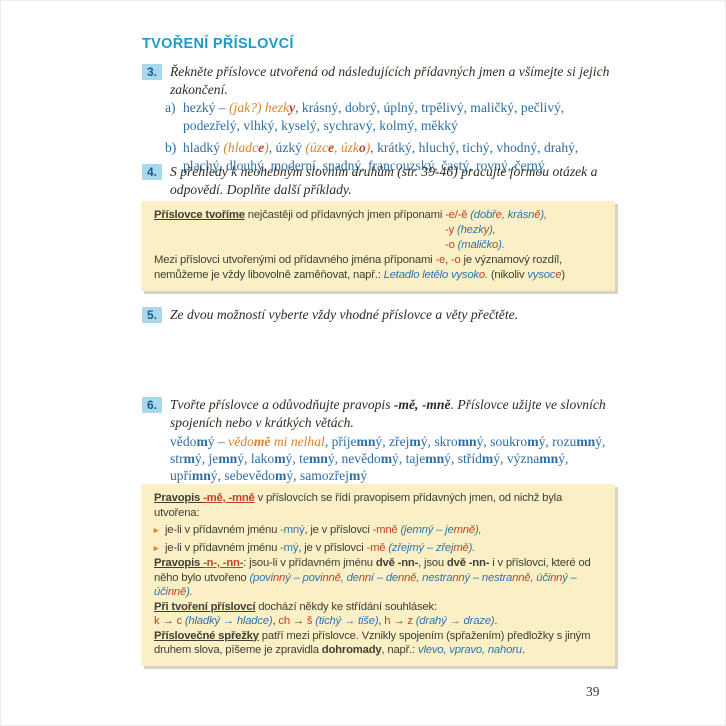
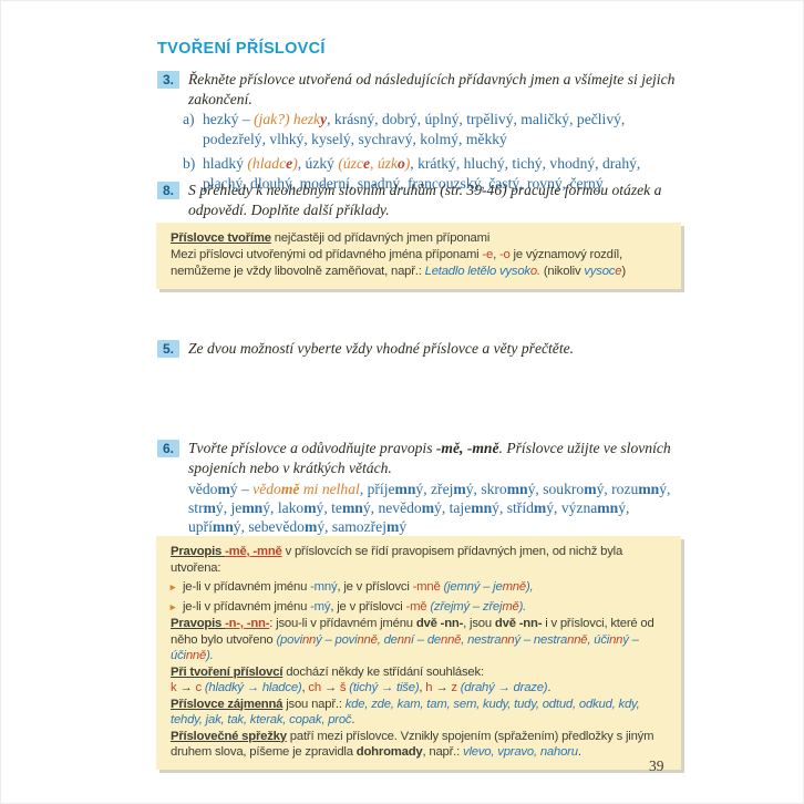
  TVOŘENÍ PŘÍSLOVCÍ
  3.
  Řekněte příslovce utvořená od následujících přídavných jmen a všímejte si jejich zakončení.
  a)
  hezký – (jak?) hezky, krásný, dobrý, úplný, trpělivý, maličký, pečlivý, podezřelý, vlhký, kyselý, sychravý, kolmý, měkký
  b)
  hladký (hladce), úzký (úzce, úzko), krátký, hluchý, tichý, vhodný, drahý, plachý, dlouhý, moderní, snadný, francouzský, častý, rovný, černý
- 4.
+ 8.
  S přehledy k neohebným slovním druhům (str. 39-46) pracujte formou otázek a odpovědí. Doplňte další příklady.
  Příslovce tvoříme nejčastěji od přídavných jmen příponami
- -e/-ě (dobře, krásně),
- -y (hezky),
- -o (maličko).
  Mezi příslovci utvořenými od přídavného jména příponami -e, -o je významový rozdíl, nemůžeme je vždy libovolně zaměňovat, např.: Letadlo letělo vysoko. (nikoliv vysoce)
  5.
  Ze dvou možností vyberte vždy vhodné příslovce a věty přečtěte.
  6.
  Tvořte příslovce a odůvodňujte pravopis -mě, -mně. Příslovce užijte ve slovních spojeních nebo v krátkých větách.
  vědomý – vědomě mi nelhal, příjemný, zřejmý, skromný, soukromý, rozumný, strmý, jemný, lakomý, temný, nevědomý, tajemný, střídmý, významný, upřímný, sebevědomý, samozřejmý
  Pravopis -mě, -mně v příslovcích se řídí pravopisem přídavných jmen, od nichž byla utvořena:
  ►
  je-li v přídavném jménu -mný, je v příslovci -mně (jemný – jemně),
  ►
  je-li v přídavném jménu -mý, je v příslovci -mě (zřejmý – zřejmě).
  Pravopis -n-, -nn-: jsou-li v přídavném jménu dvě -nn-, jsou dvě -nn- i v příslovci, které od něho bylo utvořeno (povinný – povinně, denní – denně, nestranný – nestranně, účinný – účinně).
  Při tvoření příslovcí dochází někdy ke střídání souhlásek:
  k → c (hladký → hladce), ch → š (tichý → tiše), h → z (drahý → draze).
+ Příslovce zájmenná jsou např.: kde, zde, kam, tam, sem, kudy, tudy, odtud, odkud, kdy, tehdy, jak, tak, kterak, copak, proč.
  Příslovečné spřežky patří mezi příslovce. Vznikly spojením (spřažením) předložky s jiným druhem slova, píšeme je zpravidla dohromady, např.: vlevo, vpravo, nahoru.
  39
